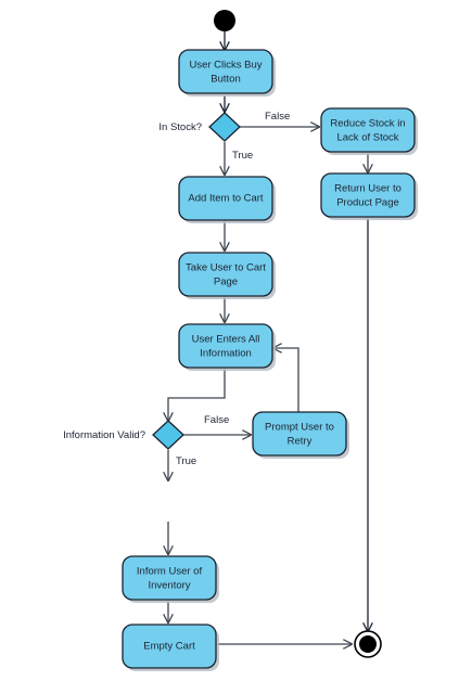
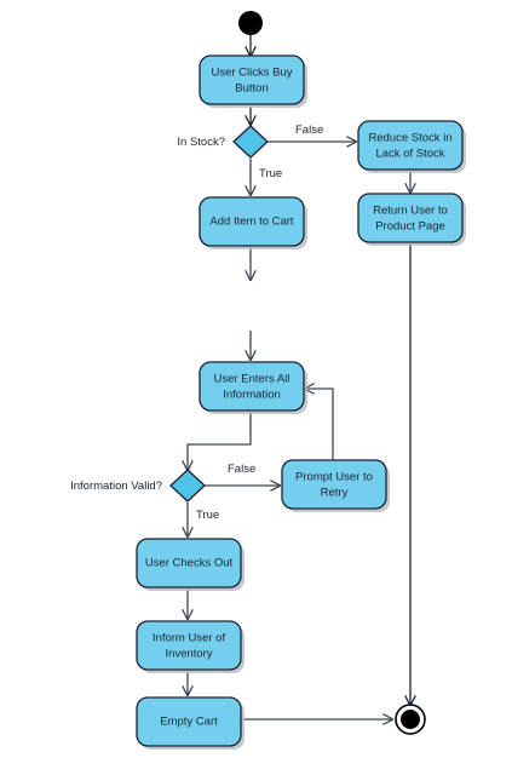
  User Clicks Buy
  Button
  In Stock?
  False
  True
  Reduce Stock in
  Lack of Stock
  Return User to
  Product Page
  Add Item to Cart
- Take User to Cart
- Page
  User Enters All
  Information
  Information Valid?
  False
  True
  Prompt User to
  Retry
+ User Checks Out
  Inform User of
  Inventory
  Empty Cart
